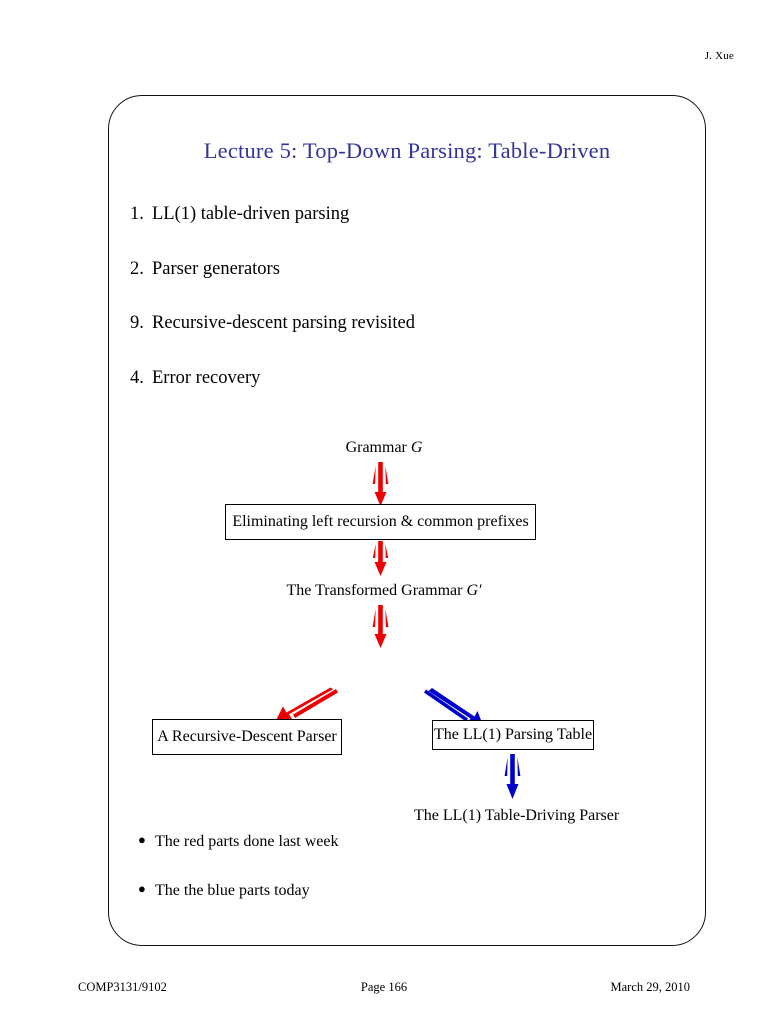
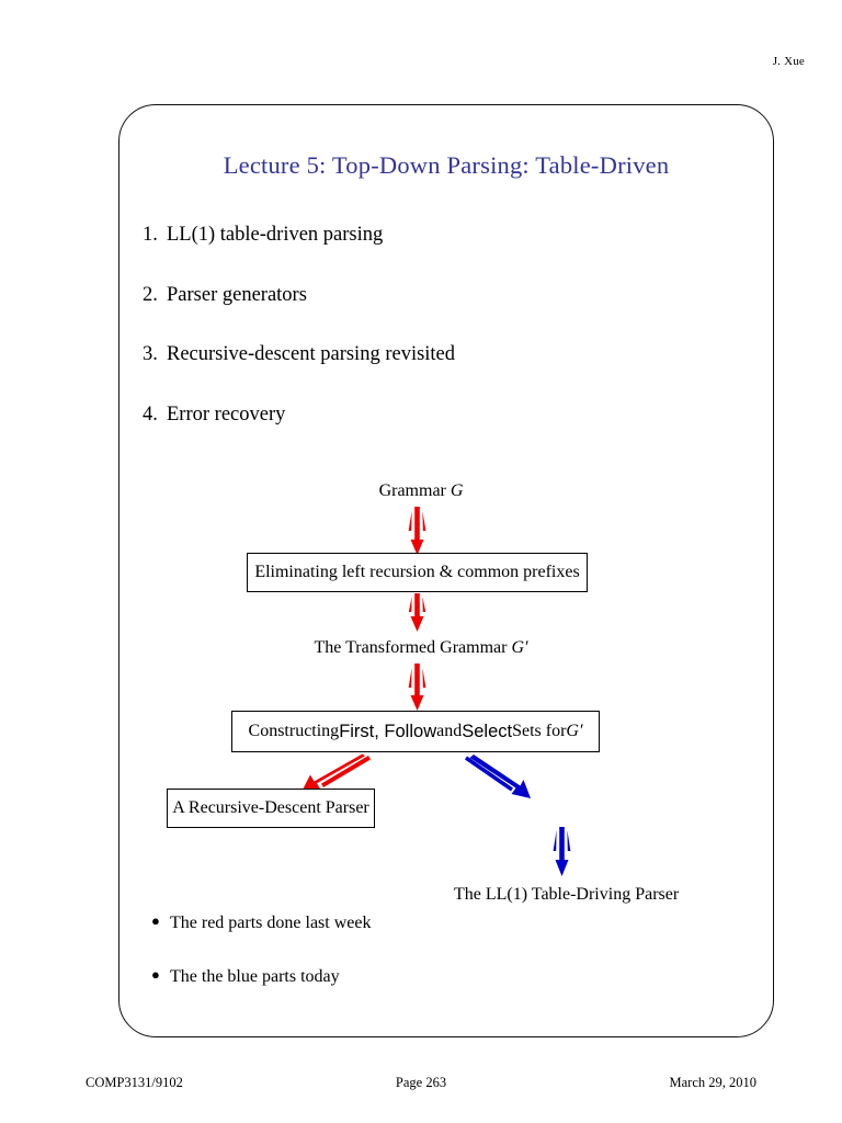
  J. Xue
  Lecture 5: Top-Down Parsing: Table-Driven
  1. LL(1) table-driven parsing
  2. Parser generators
- 9. Recursive-descent parsing revisited
+ 3. Recursive-descent parsing revisited
  4. Error recovery
  Grammar G
  Eliminating left recursion & common prefixes
  The Transformed Grammar G′
+ Constructing
+ First, Follow
+ and
+ Select
+ Sets for
+ G′
  A Recursive-Descent Parser
- The LL(1) Parsing Table
  The LL(1) Table-Driving Parser
  ● The red parts done last week
  ● The the blue parts today
  COMP3131/9102
- Page 166
+ Page 263
  March 29, 2010
